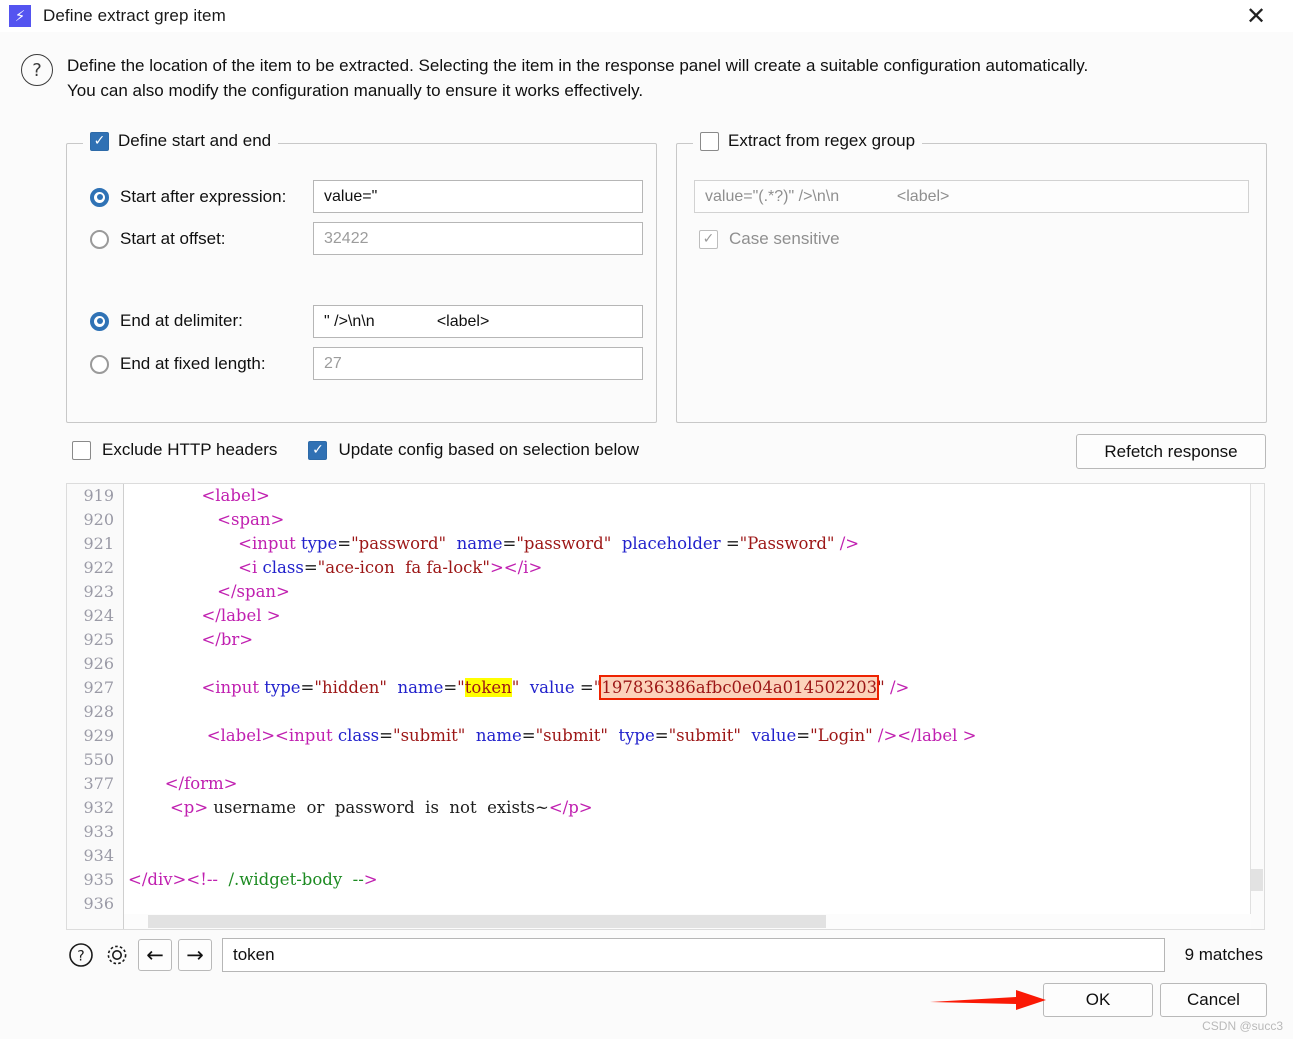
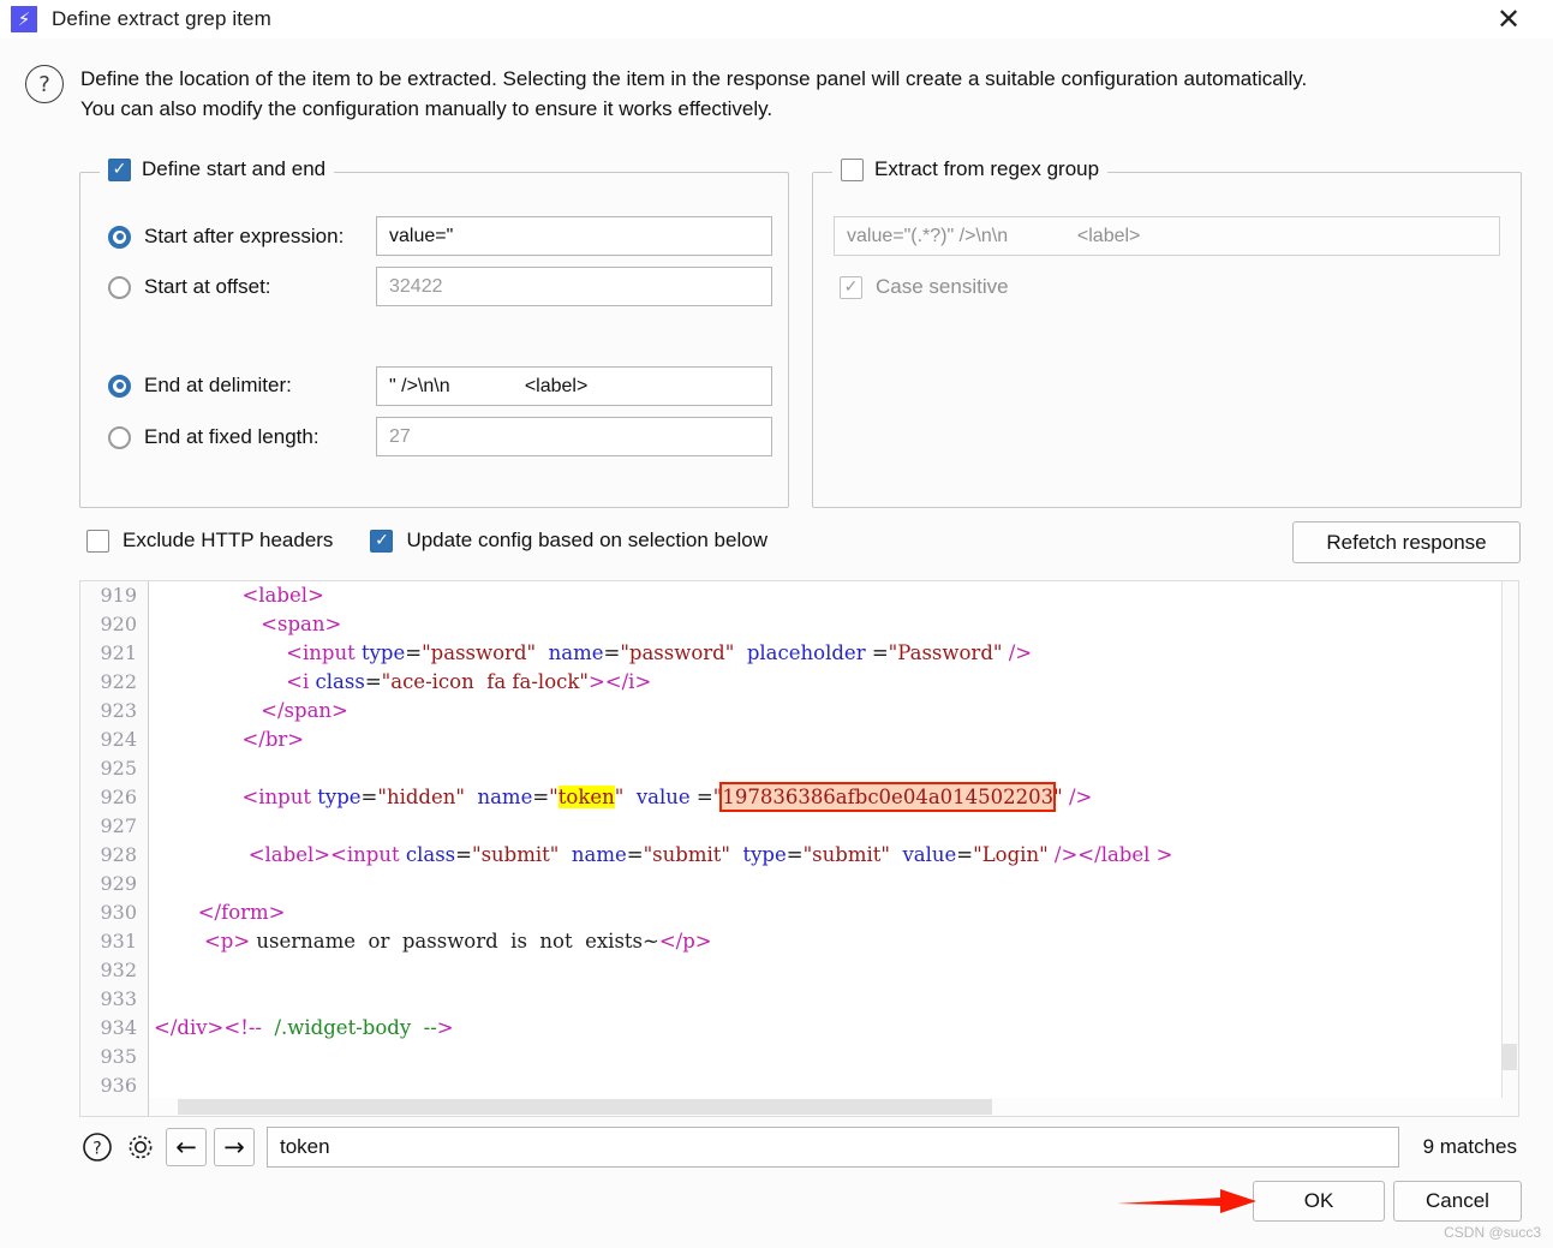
  ⚡
  Define extract grep item
  ✕
  ?
  Define the location of the item to be extracted. Selecting the item in the response panel will create a suitable configuration automatically.
  You can also modify the configuration manually to ensure it works effectively.
  ✓
  Define start and end
  Start after expression:
  value="
  Start at offset:
  32422
  End at delimiter:
  " />\n\n <label>
  End at fixed length:
  27
  Extract from regex group
  value="(.*?)" />\n\n <label>
  ✓
  Case sensitive
  Exclude HTTP headers
  ✓
  Update config based on selection below
  Refetch response
  919
  920
  921
  922
  923
  924
  925
  926
  927
  928
  929
- 550
+ 930
- 377
+ 931
  932
  933
  934
  935
  936
  <label>
  <span>
  <input type="password" name="password" placeholder ="Password" />
  <i class="ace-icon fa fa-lock"></i>
  </span>
- </label >
  </br>
  <input type="hidden" name="token" value ="197836386afbc0e04a014502203" />
  <label><input class="submit" name="submit" type="submit" value="Login" /></label >
  </form>
  <p> username or password is not exists~</p>
  </div><!-- /.widget-body -->
  ?
  ←
  →
  token
  9 matches
  OK
  Cancel
  CSDN @succ3
